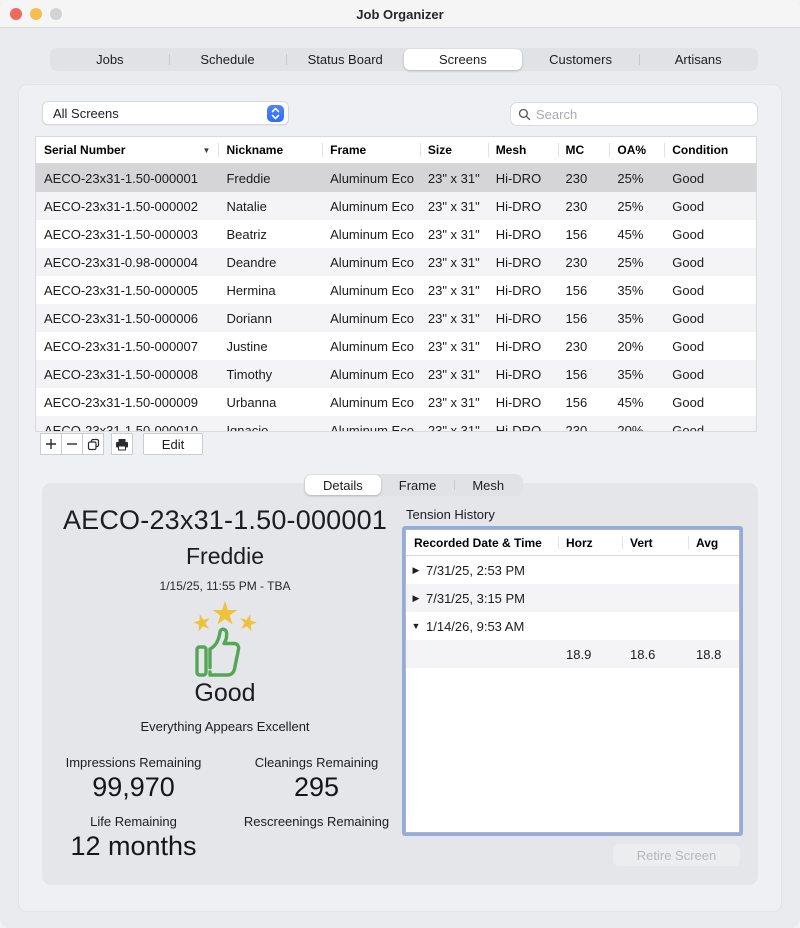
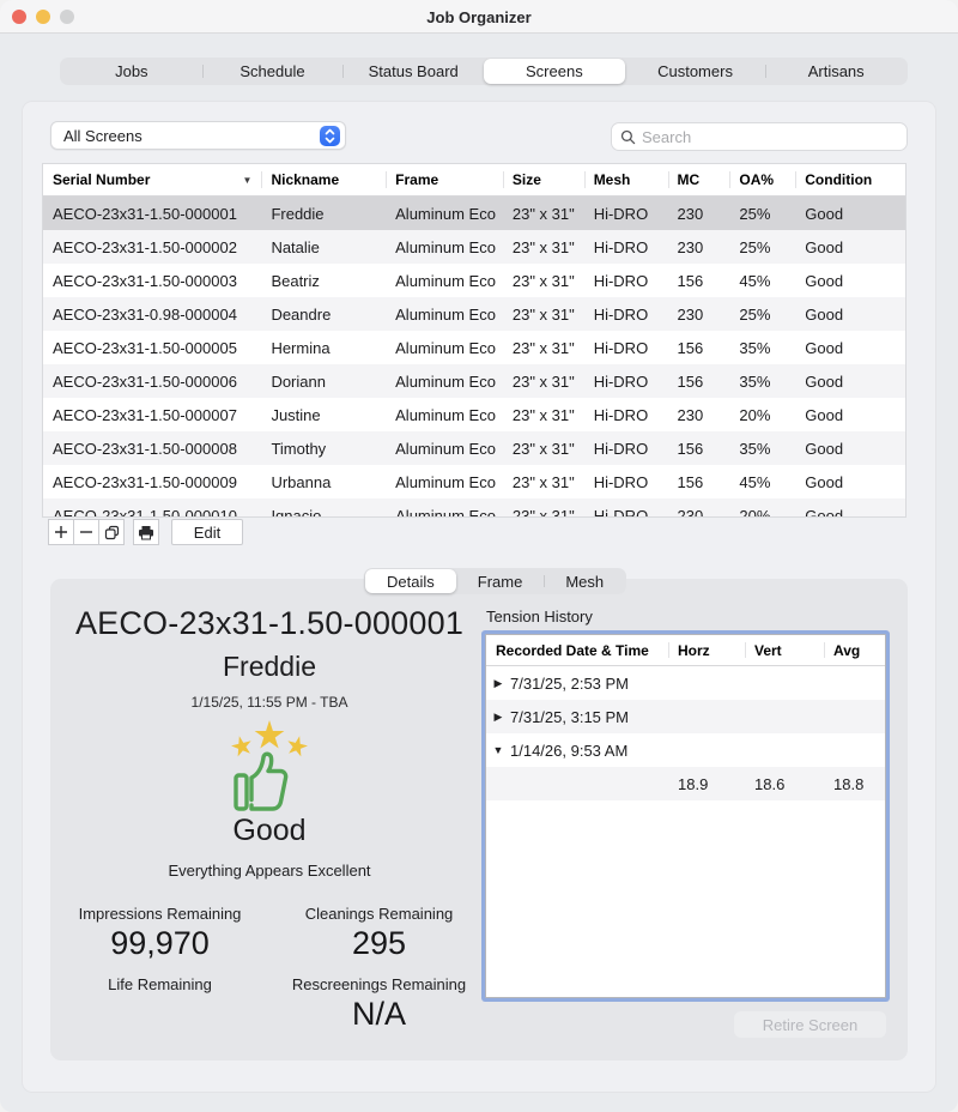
  Job Organizer
  Jobs
  Schedule
  Status Board
  Screens
  Customers
  Artisans
  All Screens
  Search
  Serial Number
  ▼
  Nickname
  Frame
  Size
  Mesh
  MC
  OA%
  Condition
  AECO-23x31-1.50-000001
  Freddie
  Aluminum Eco
  23" x 31"
  Hi-DRO
  230
  25%
  Good
  AECO-23x31-1.50-000002
  Natalie
  Aluminum Eco
  23" x 31"
  Hi-DRO
  230
  25%
  Good
  AECO-23x31-1.50-000003
  Beatriz
  Aluminum Eco
  23" x 31"
  Hi-DRO
  156
  45%
  Good
  AECO-23x31-0.98-000004
  Deandre
  Aluminum Eco
  23" x 31"
  Hi-DRO
  230
  25%
  Good
  AECO-23x31-1.50-000005
  Hermina
  Aluminum Eco
  23" x 31"
  Hi-DRO
  156
  35%
  Good
  AECO-23x31-1.50-000006
  Doriann
  Aluminum Eco
  23" x 31"
  Hi-DRO
  156
  35%
  Good
  AECO-23x31-1.50-000007
  Justine
  Aluminum Eco
  23" x 31"
  Hi-DRO
  230
  20%
  Good
  AECO-23x31-1.50-000008
  Timothy
  Aluminum Eco
  23" x 31"
  Hi-DRO
  156
  35%
  Good
  AECO-23x31-1.50-000009
  Urbanna
  Aluminum Eco
  23" x 31"
  Hi-DRO
  156
  45%
  Good
  AECO-23x31-1.50-000010
  Ignacio
  Aluminum Eco
  23" x 31"
  Hi-DRO
  230
  20%
  Good
  Edit
  Details
  Frame
  Mesh
  AECO-23x31-1.50-000001
  Freddie
  1/15/25, 11:55 PM - TBA
  Good
  Everything Appears Excellent
  Impressions Remaining
  99,970
  Cleanings Remaining
  295
  Life Remaining
- 12 months
  Rescreenings Remaining
+ N/A
  Tension History
  Recorded Date & Time
  Horz
  Vert
  Avg
  ▶
  7/31/25, 2:53 PM
  ▶
  7/31/25, 3:15 PM
  ▼
  1/14/26, 9:53 AM
  18.9
  18.6
  18.8
  Retire Screen
